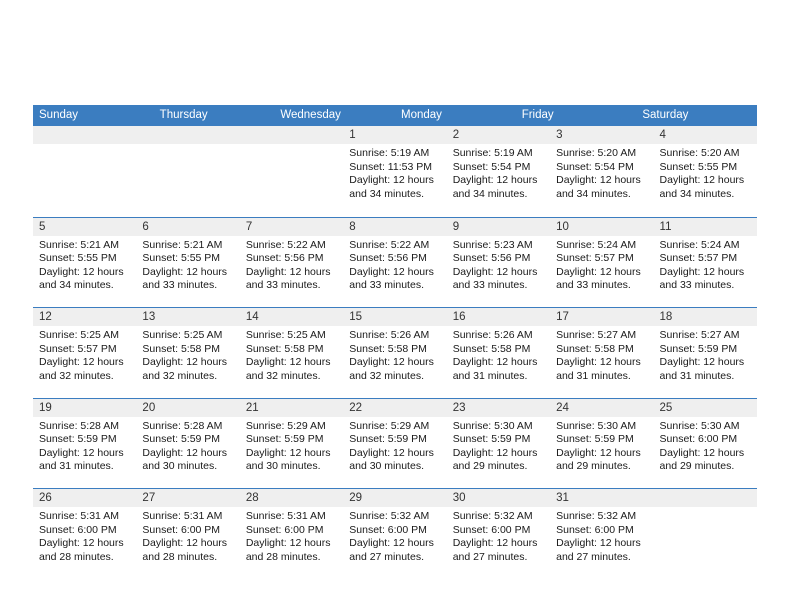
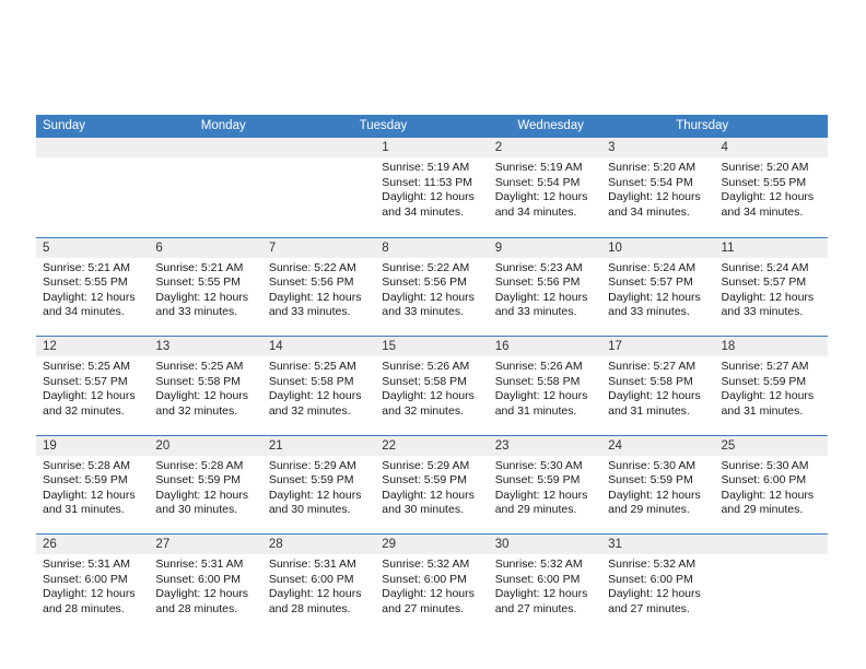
  Sunday
- Thursday
+ Monday
+ Tuesday
  Wednesday
- Monday
+ Thursday
- Friday
- Saturday
  1
  Sunrise: 5:19 AM
  Sunset: 11:53 PM
  Daylight: 12 hours
  and 34 minutes.
  2
  Sunrise: 5:19 AM
  Sunset: 5:54 PM
  Daylight: 12 hours
  and 34 minutes.
  3
  Sunrise: 5:20 AM
  Sunset: 5:54 PM
  Daylight: 12 hours
  and 34 minutes.
  4
  Sunrise: 5:20 AM
  Sunset: 5:55 PM
  Daylight: 12 hours
  and 34 minutes.
  5
  Sunrise: 5:21 AM
  Sunset: 5:55 PM
  Daylight: 12 hours
  and 34 minutes.
  6
  Sunrise: 5:21 AM
  Sunset: 5:55 PM
  Daylight: 12 hours
  and 33 minutes.
  7
  Sunrise: 5:22 AM
  Sunset: 5:56 PM
  Daylight: 12 hours
  and 33 minutes.
  8
  Sunrise: 5:22 AM
  Sunset: 5:56 PM
  Daylight: 12 hours
  and 33 minutes.
  9
  Sunrise: 5:23 AM
  Sunset: 5:56 PM
  Daylight: 12 hours
  and 33 minutes.
  10
  Sunrise: 5:24 AM
  Sunset: 5:57 PM
  Daylight: 12 hours
  and 33 minutes.
  11
  Sunrise: 5:24 AM
  Sunset: 5:57 PM
  Daylight: 12 hours
  and 33 minutes.
  12
  Sunrise: 5:25 AM
  Sunset: 5:57 PM
  Daylight: 12 hours
  and 32 minutes.
  13
  Sunrise: 5:25 AM
  Sunset: 5:58 PM
  Daylight: 12 hours
  and 32 minutes.
  14
  Sunrise: 5:25 AM
  Sunset: 5:58 PM
  Daylight: 12 hours
  and 32 minutes.
  15
  Sunrise: 5:26 AM
  Sunset: 5:58 PM
  Daylight: 12 hours
  and 32 minutes.
  16
  Sunrise: 5:26 AM
  Sunset: 5:58 PM
  Daylight: 12 hours
  and 31 minutes.
  17
  Sunrise: 5:27 AM
  Sunset: 5:58 PM
  Daylight: 12 hours
  and 31 minutes.
  18
  Sunrise: 5:27 AM
  Sunset: 5:59 PM
  Daylight: 12 hours
  and 31 minutes.
  19
  Sunrise: 5:28 AM
  Sunset: 5:59 PM
  Daylight: 12 hours
  and 31 minutes.
  20
  Sunrise: 5:28 AM
  Sunset: 5:59 PM
  Daylight: 12 hours
  and 30 minutes.
  21
  Sunrise: 5:29 AM
  Sunset: 5:59 PM
  Daylight: 12 hours
  and 30 minutes.
  22
  Sunrise: 5:29 AM
  Sunset: 5:59 PM
  Daylight: 12 hours
  and 30 minutes.
  23
  Sunrise: 5:30 AM
  Sunset: 5:59 PM
  Daylight: 12 hours
  and 29 minutes.
  24
  Sunrise: 5:30 AM
  Sunset: 5:59 PM
  Daylight: 12 hours
  and 29 minutes.
  25
  Sunrise: 5:30 AM
  Sunset: 6:00 PM
  Daylight: 12 hours
  and 29 minutes.
  26
  Sunrise: 5:31 AM
  Sunset: 6:00 PM
  Daylight: 12 hours
  and 28 minutes.
  27
  Sunrise: 5:31 AM
  Sunset: 6:00 PM
  Daylight: 12 hours
  and 28 minutes.
  28
  Sunrise: 5:31 AM
  Sunset: 6:00 PM
  Daylight: 12 hours
  and 28 minutes.
  29
  Sunrise: 5:32 AM
  Sunset: 6:00 PM
  Daylight: 12 hours
  and 27 minutes.
  30
  Sunrise: 5:32 AM
  Sunset: 6:00 PM
  Daylight: 12 hours
  and 27 minutes.
  31
  Sunrise: 5:32 AM
  Sunset: 6:00 PM
  Daylight: 12 hours
  and 27 minutes.
